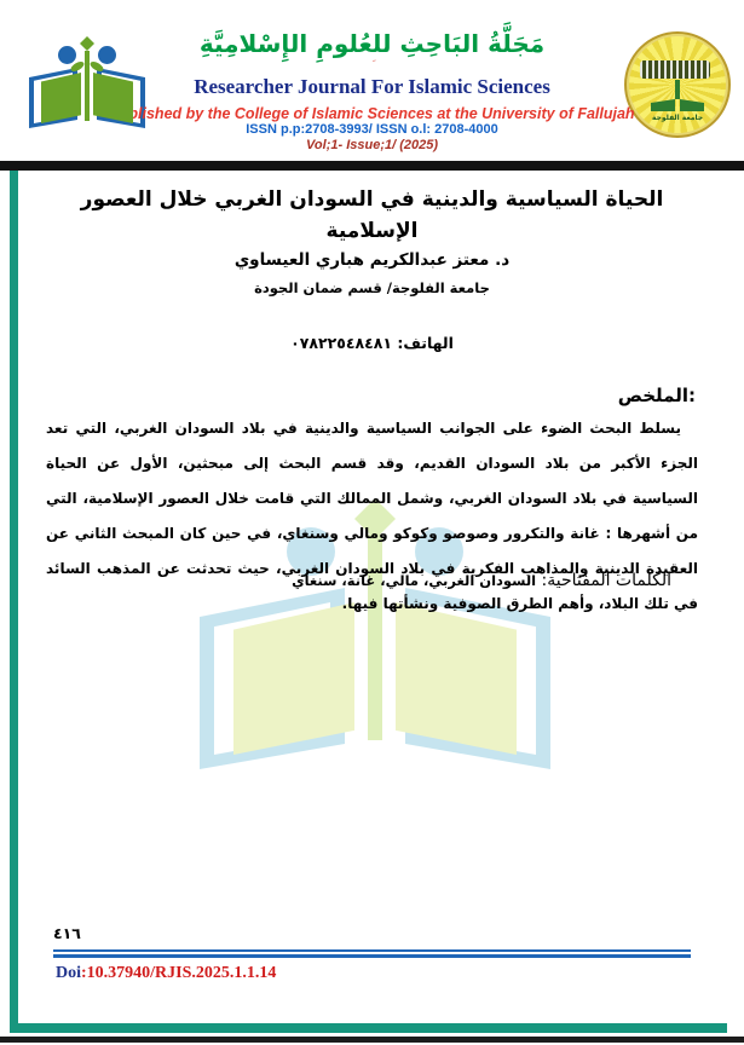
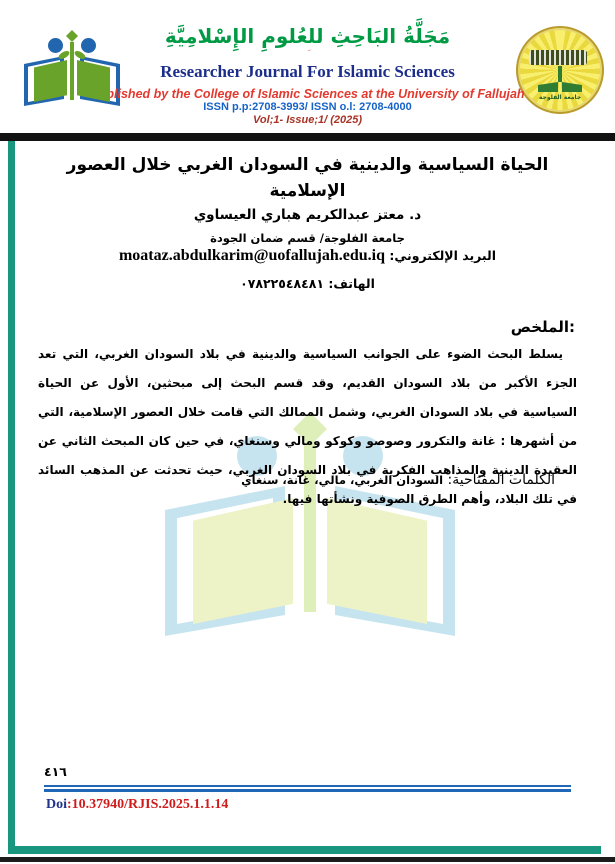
  مَجَلَّةُ البَاحِثِ للعُلومِ الإِسْلامِيَّةِ
  Researcher Journal For Islamic Sciences
  blished by the College of Islamic Sciences at the University of Fallujah
  ISSN p.p:2708-3993/ ISSN o.l: 2708-4000
  Vol;1- Issue;1/ (2025)
  الحياة السياسية والدينية في السودان الغربي خلال العصور الإسلامية
  د. معتز عبدالكريم هباري العيساوي
  جامعة الفلوجة/ قسم ضمان الجودة
+ البريد الإلكتروني: moataz.abdulkarim@uofallujah.edu.iq
  الهاتف: ٠٧٨٢٢٥٤٨٤٨١
  الملخص:
  يسلط البحث الضوء على الجوانب السياسية والدينية في بلاد السودان الغربي، التي تعد الجزء الأكبر من بلاد السودان القديم، وقد قسم البحث إلى مبحثين، الأول عن الحياة السياسية في بلاد السودان الغربي، وشمل الممالك التي قامت خلال العصور الإسلامية، التي من أشهرها : غانة والتكرور وصوصو وكوكو ومالي وسنغاي، في حين كان المبحث الثاني عن العقيدة الدينية والمذاهب الفكرية في بلاد السودان الغربي، حيث تحدثت عن المذهب السائد في تلك البلاد، وأهم الطرق الصوفية ونشأتها فيها.
  الكلمات المفتاحية: السودان الغربي، مالي، غانة، سنغاي
  ٤١٦
  Doi:10.37940/RJIS.2025.1.1.14
